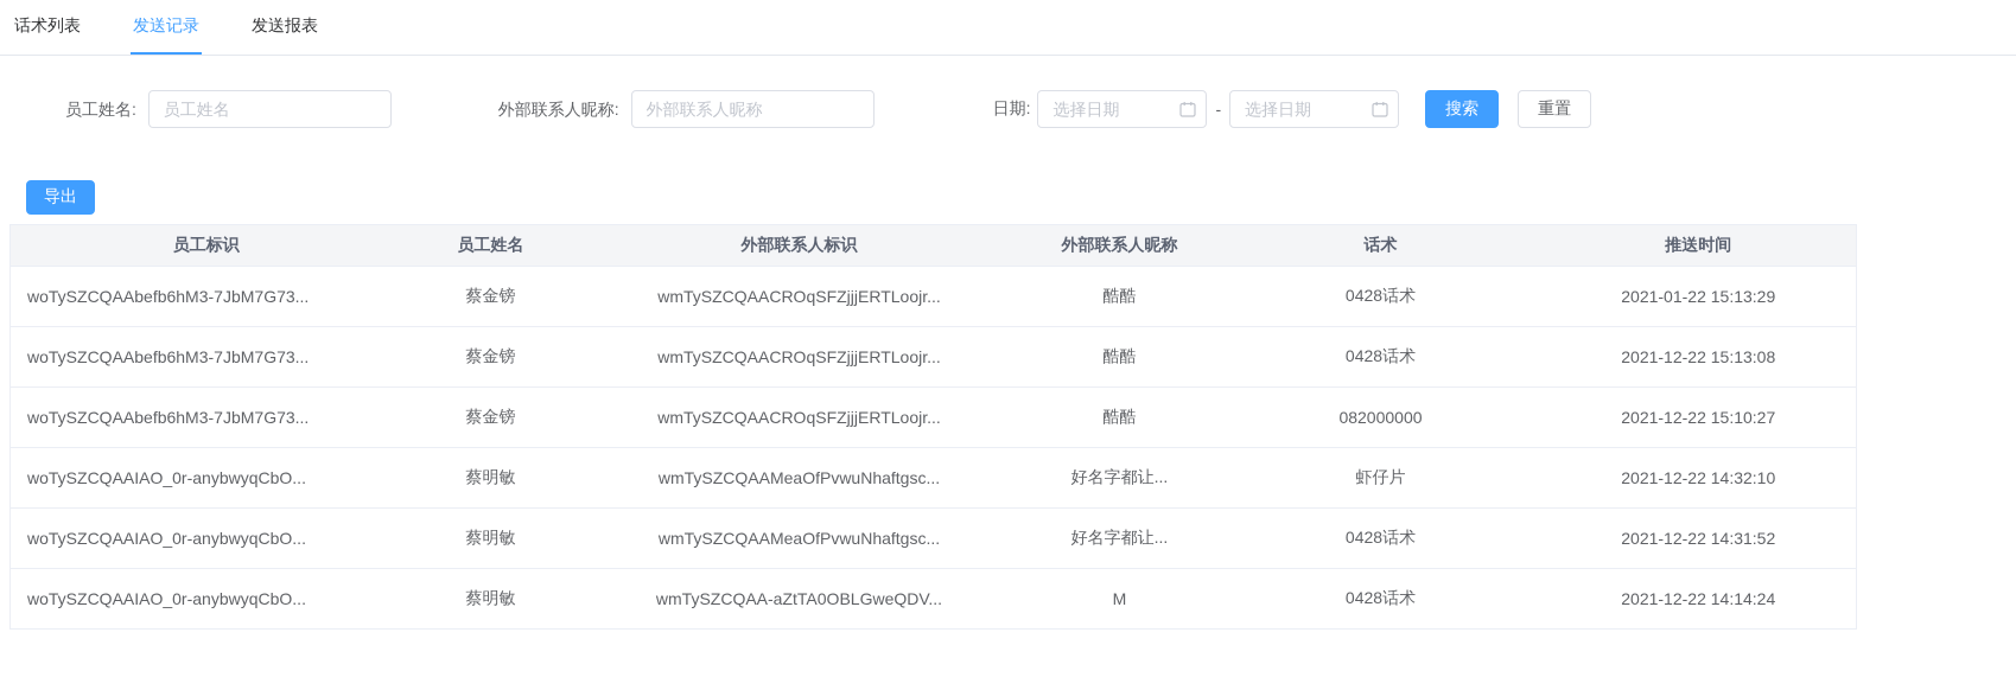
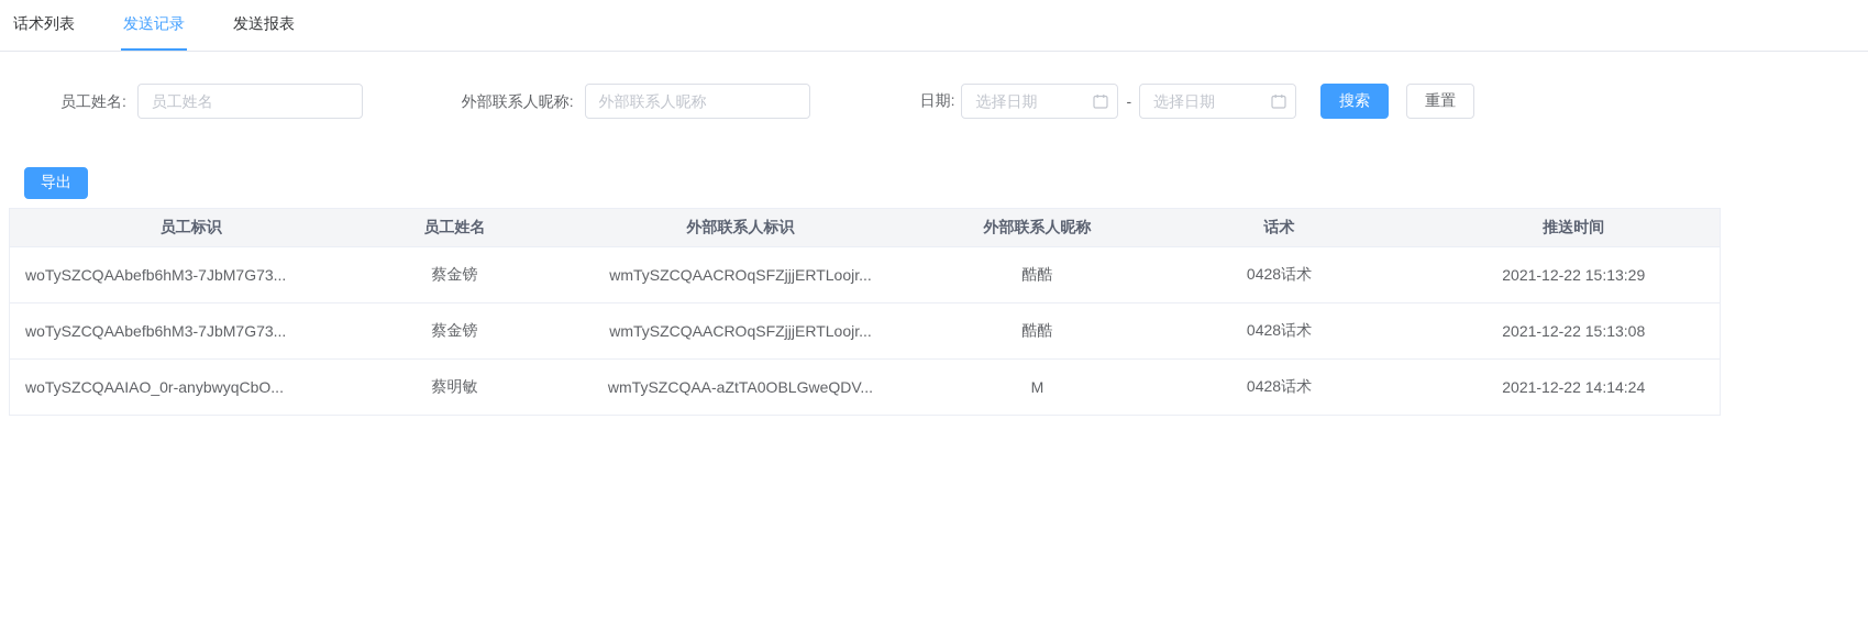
  话术列表
  发送记录
  发送报表
  员工姓名: 员工姓名
  外部联系人昵称: 外部联系人昵称
  日期:
  选择日期
  -
  选择日期
  搜索
  重置
  导出
  员工标识	员工姓名	外部联系人标识	外部联系人昵称	话术	推送时间
- woTySZCQAAbefb6hM3-7JbM7G73...	蔡金镑	wmTySZCQAACROqSFZjjjERTLoojr...	酷酷	0428话术	2021-01-22 15:13:29
+ woTySZCQAAbefb6hM3-7JbM7G73...	蔡金镑	wmTySZCQAACROqSFZjjjERTLoojr...	酷酷	0428话术	2021-12-22 15:13:29
  woTySZCQAAbefb6hM3-7JbM7G73...	蔡金镑	wmTySZCQAACROqSFZjjjERTLoojr...	酷酷	0428话术	2021-12-22 15:13:08
- woTySZCQAAbefb6hM3-7JbM7G73...	蔡金镑	wmTySZCQAACROqSFZjjjERTLoojr...	酷酷	082000000	2021-12-22 15:10:27
- woTySZCQAAIAO_0r-anybwyqCbO...	蔡明敏	wmTySZCQAAMeaOfPvwuNhaftgsc...	好名字都让...	虾仔片	2021-12-22 14:32:10
- woTySZCQAAIAO_0r-anybwyqCbO...	蔡明敏	wmTySZCQAAMeaOfPvwuNhaftgsc...	好名字都让...	0428话术	2021-12-22 14:31:52
  woTySZCQAAIAO_0r-anybwyqCbO...	蔡明敏	wmTySZCQAA-aZtTA0OBLGweQDV...	M	0428话术	2021-12-22 14:14:24
